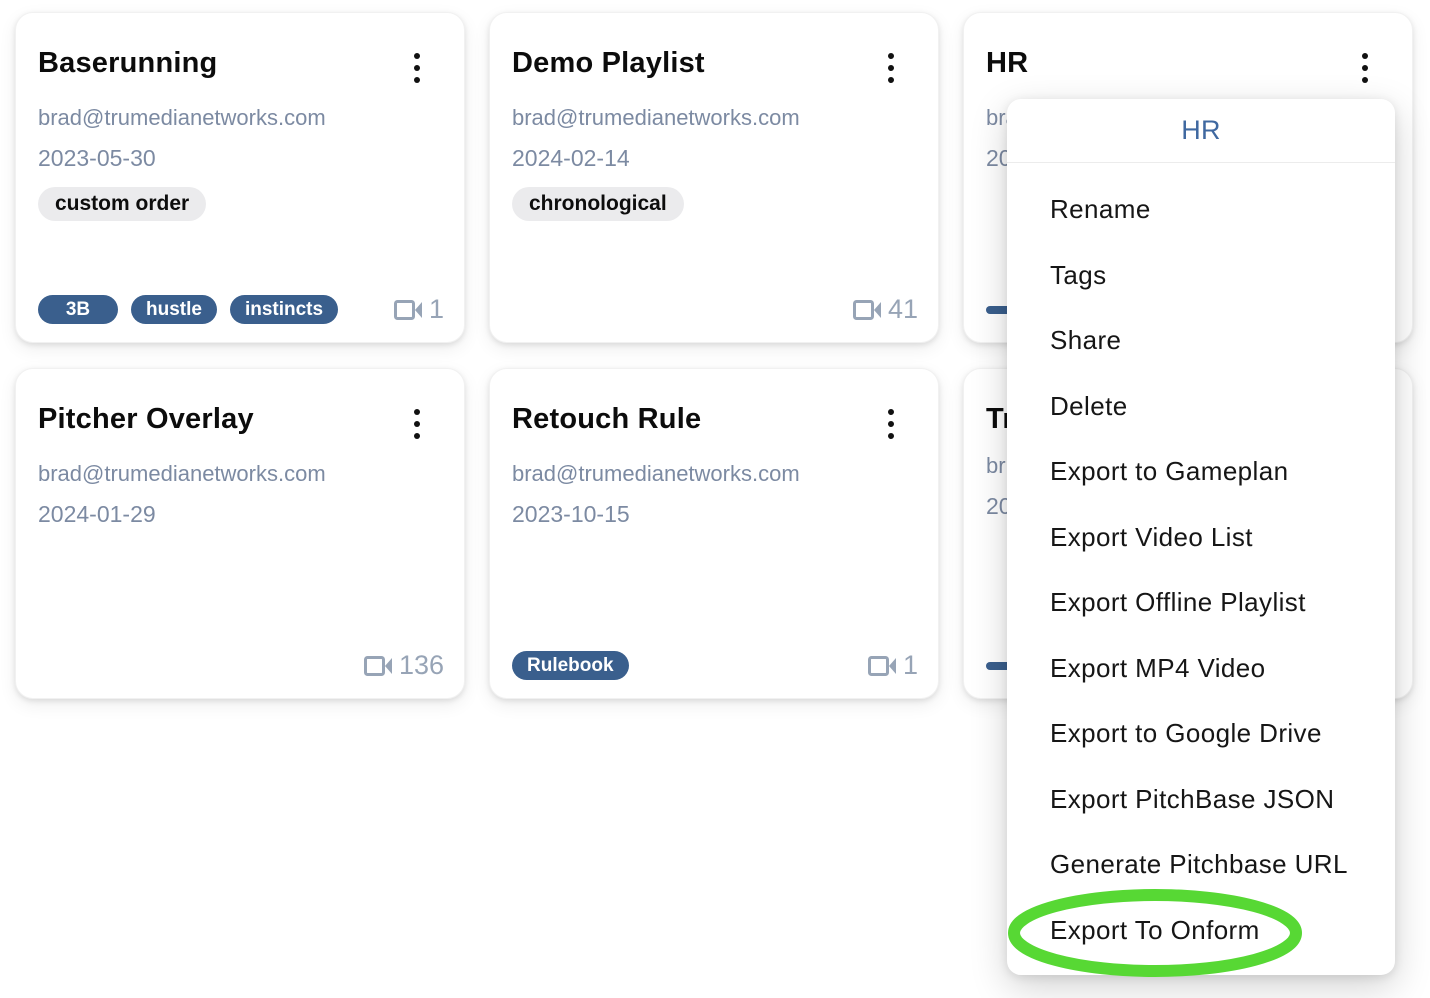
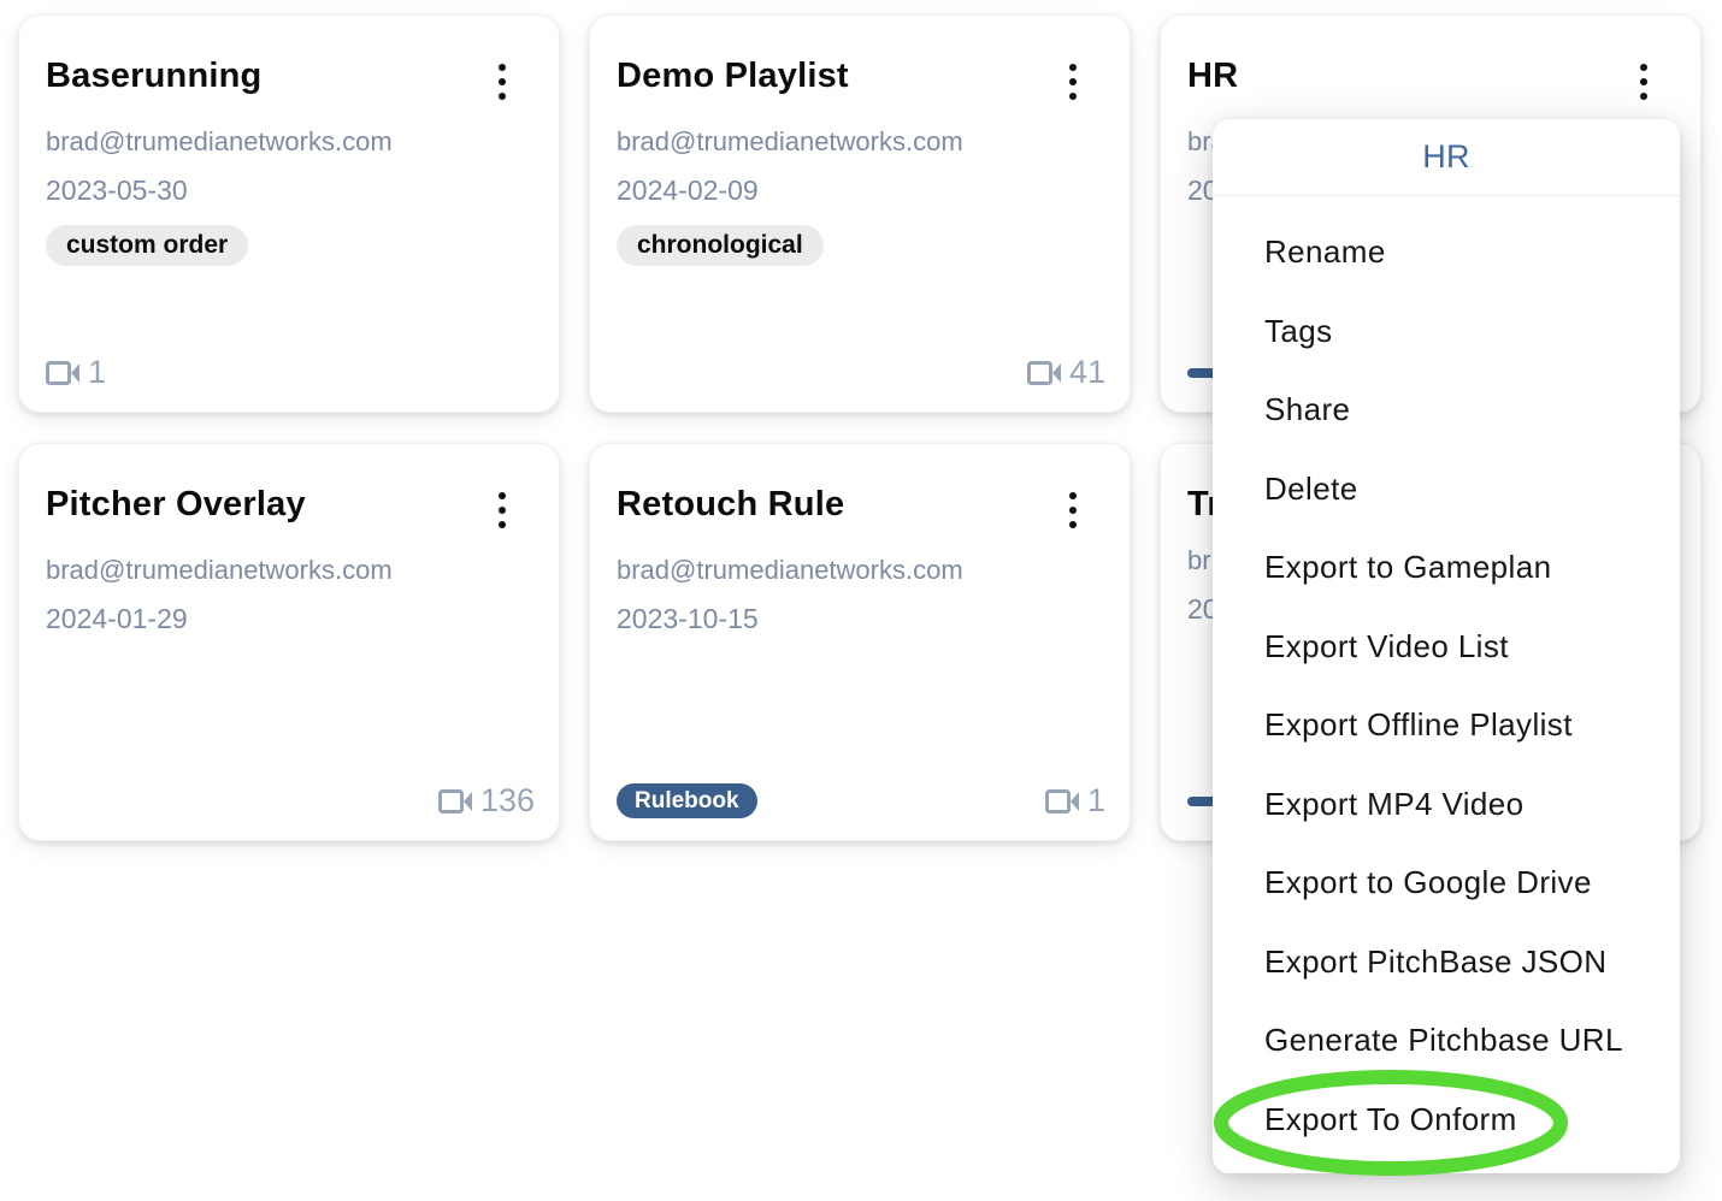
  Baserunning
  brad@trumedianetworks.com
  2023-05-30
  custom order
- 3B
- hustle
- instincts
  1
  Demo Playlist
  brad@trumedianetworks.com
- 2024-02-14
+ 2024-02-09
  chronological
  41
  HR
  20
  Pitcher Overlay
  brad@trumedianetworks.com
  2024-01-29
  136
  Retouch Rule
  brad@trumedianetworks.com
  2023-10-15
  Rulebook
  1
  br
  20
  HR
  Rename
  Tags
  Share
  Delete
  Export to Gameplan
  Export Video List
  Export Offline Playlist
  Export MP4 Video
  Export to Google Drive
  Export PitchBase JSON
  Generate Pitchbase URL
  Export To Onform
